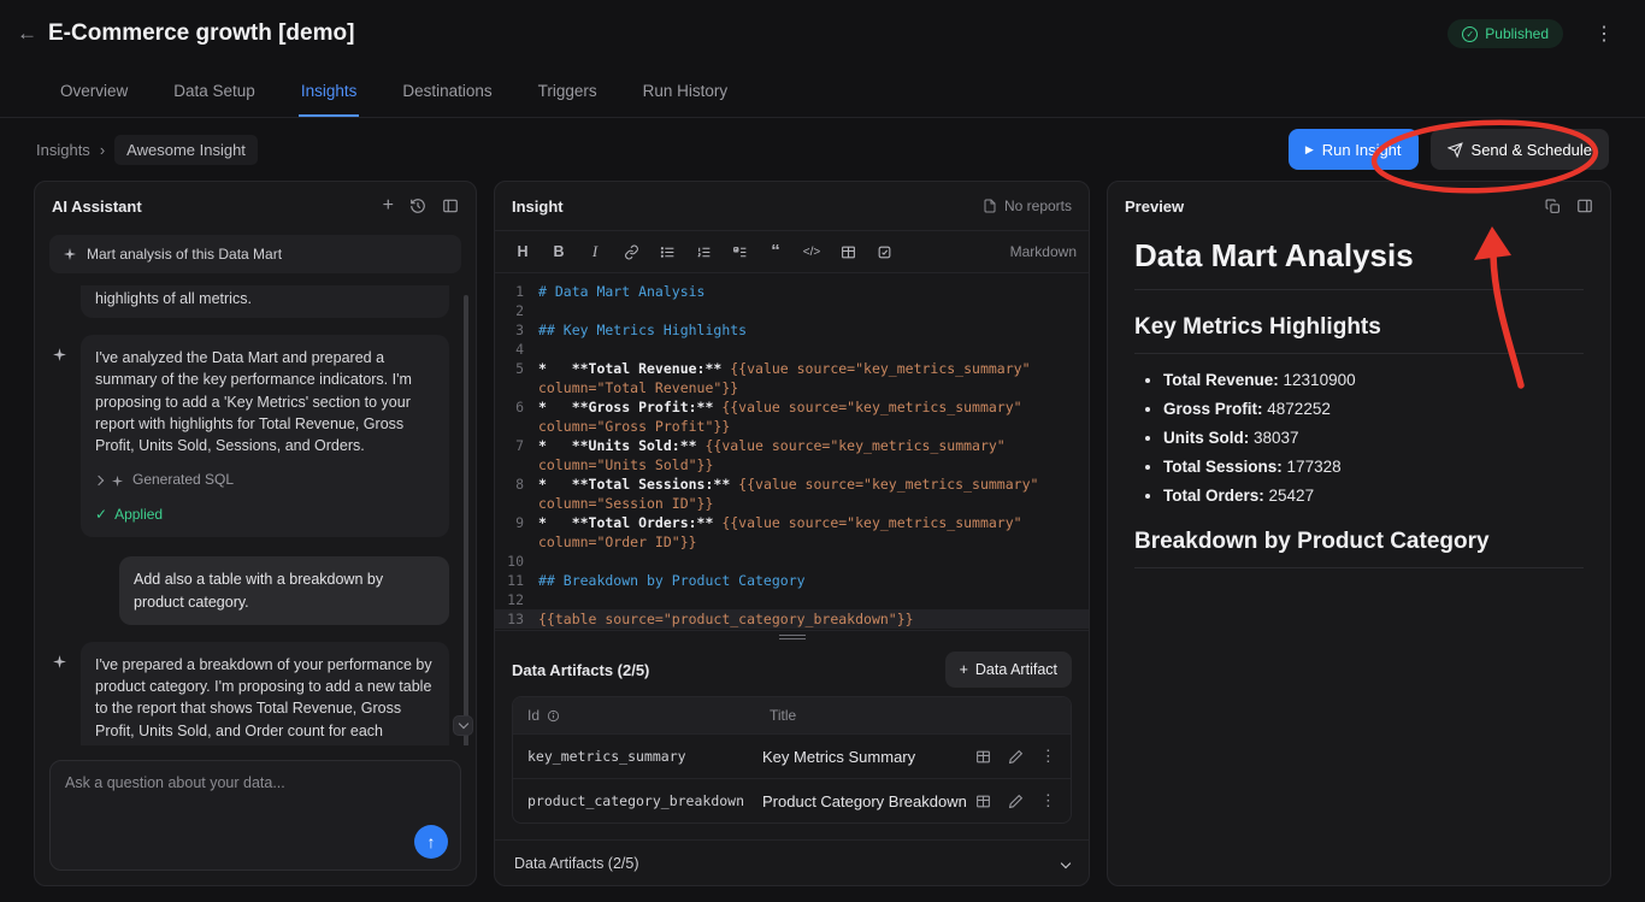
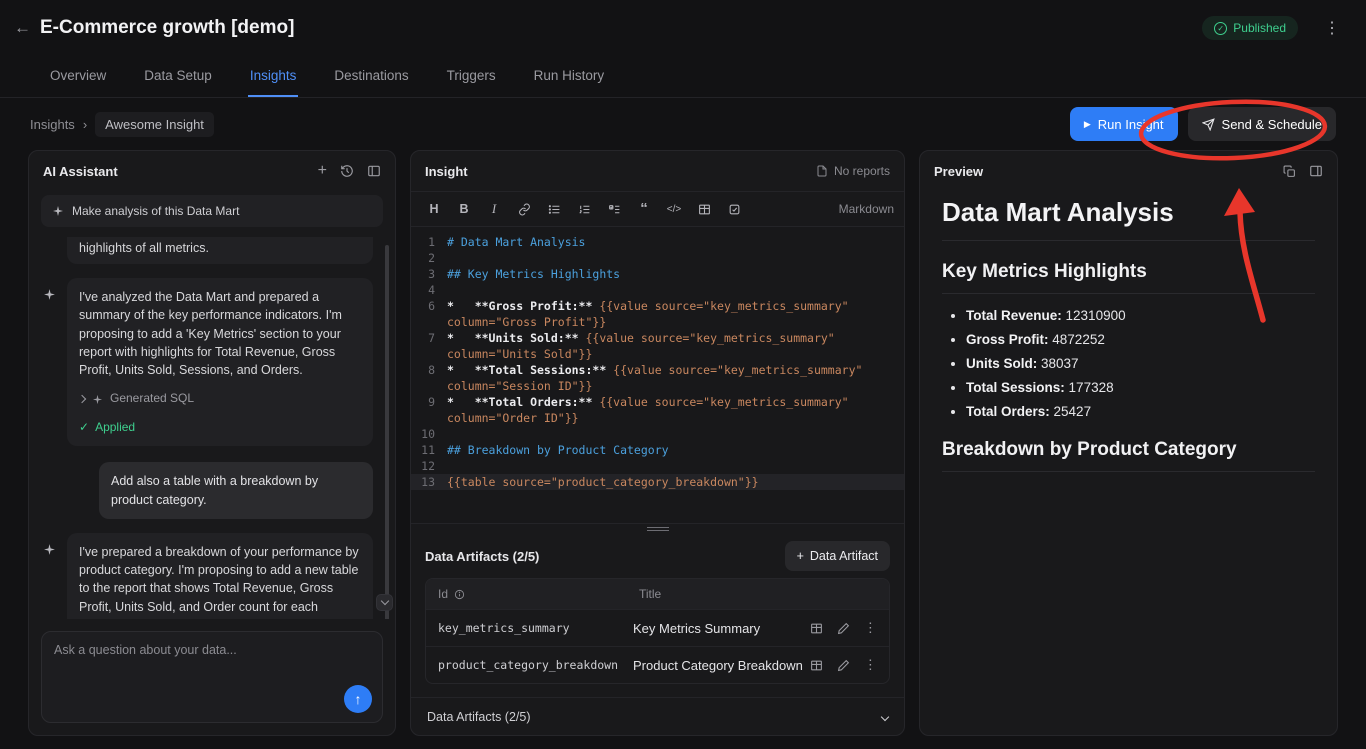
  ←
  E-Commerce growth [demo]
  ✓
  Published
  ⋮
  Overview
  Data Setup
  Insights
  Destinations
  Triggers
  Run History
  Insights
  ›
  Awesome Insight
  ▶
  Run Insht
  Send & Schedule
  AI Assistant
  +
- Mart analysis of this Data Mart
+ Make analysis of this Data Mart
  highlights of all metrics.
  I've analyzed the Data Mart and prepared a summary of the key performance indicators. I'm proposing to add a 'Key Metrics' section to your report with highlights for Total Revenue, Gross Profit, Units Sold, Sessions, and Orders.
  Generated SQL
  ✓
  Applied
  Add also a table with a breakdown by product category.
  I've prepared a breakdown of your performance by product category. I'm proposing to add a new table to the report that shows Total Revenue, Gross Profit, Units Sold, and Order count for each
  Ask a question about your data...
  ↑
  Insight
  No reports
  H
  B
  I
  “
  </>
  Markdown
  1
  # Data Mart Analysis
  2
  3
  ## Key Metrics Highlights
  4
- 5
- * **Total Revenue:** {{value source="key_metrics_summary" column="Total Revenue"}}
  6
  * **Gross Profit:** {{value source="key_metrics_summary" column="Gross Profit"}}
  7
  * **Units Sold:** {{value source="key_metrics_summary" column="Units Sold"}}
  8
  * **Total Sessions:** {{value source="key_metrics_summary" column="Session ID"}}
  9
  * **Total Orders:** {{value source="key_metrics_summary" column="Order ID"}}
  10
  11
  ## Breakdown by Product Category
  12
  13
  {{table source="product_category_breakdown"}}
  Data Artifacts (2/5)
  +
  Data Artifact
  Id
  Title
  key_metrics_summary
  Key Metrics Summary
  ⋮
  product_category_breakdown
  Product Category Breakdown
  ⋮
  Data Artifacts (2/5)
  Preview
  Data Mart Analysis
  Key Metrics Highlights
  Total Revenue: 12310900
  Gross Profit: 4872252
  Units Sold: 38037
  Total Sessions: 177328
  Total Orders: 25427
  Breakdown by Product Category
